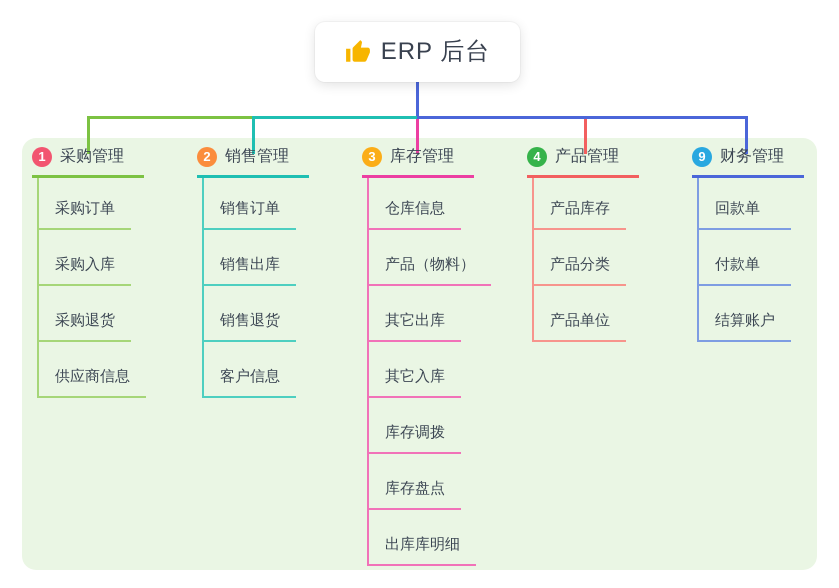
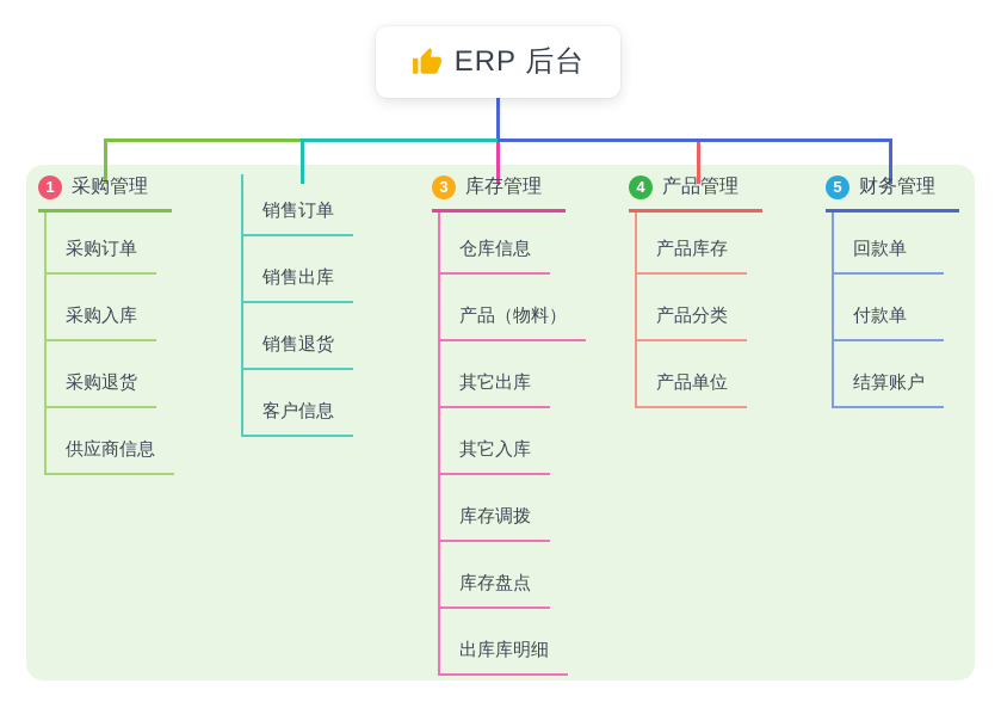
  ERP 后台
  1
  采购管理
  采购订单
  采购入库
  采购退货
  供应商信息
- 2
- 销售管理
  销售订单
  销售出库
  销售退货
  客户信息
  3
  库存管理
  仓库信息
  产品（物料）
  其它出库
  其它入库
  库存调拨
  库存盘点
  出库库明细
  4
  产品管理
  产品库存
  产品分类
  产品单位
- 9
+ 5
  财务管理
  回款单
  付款单
  结算账户
